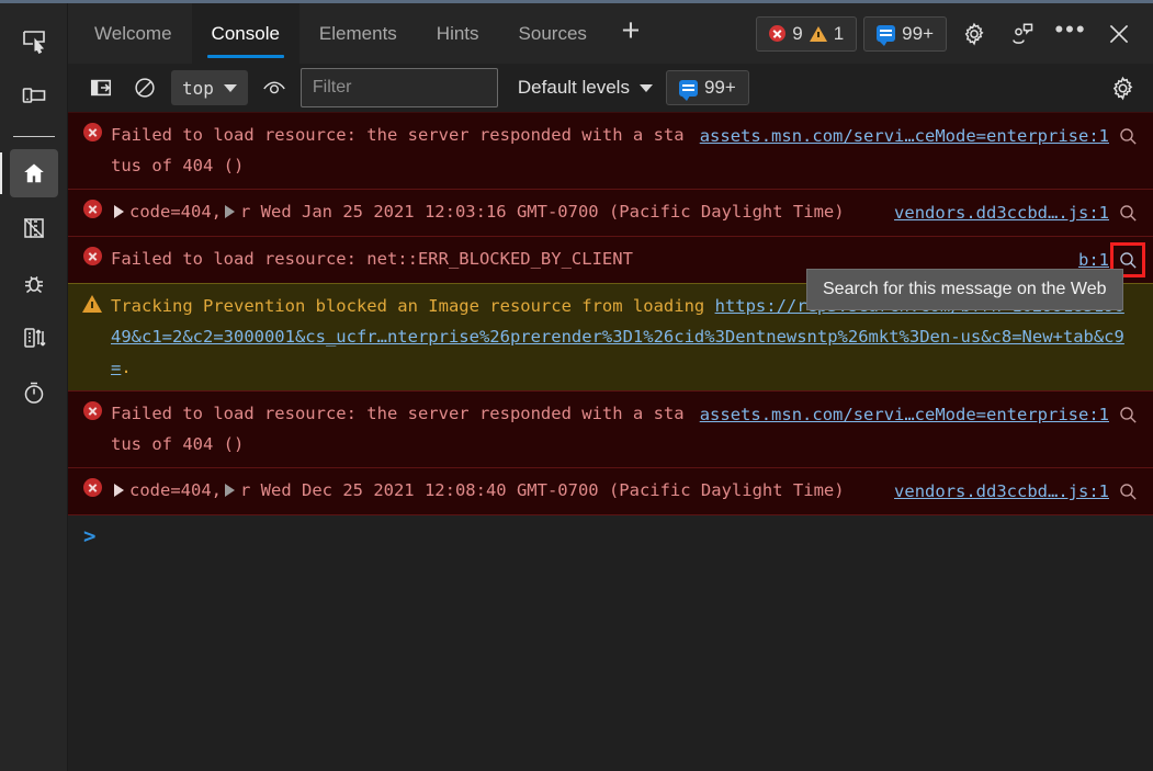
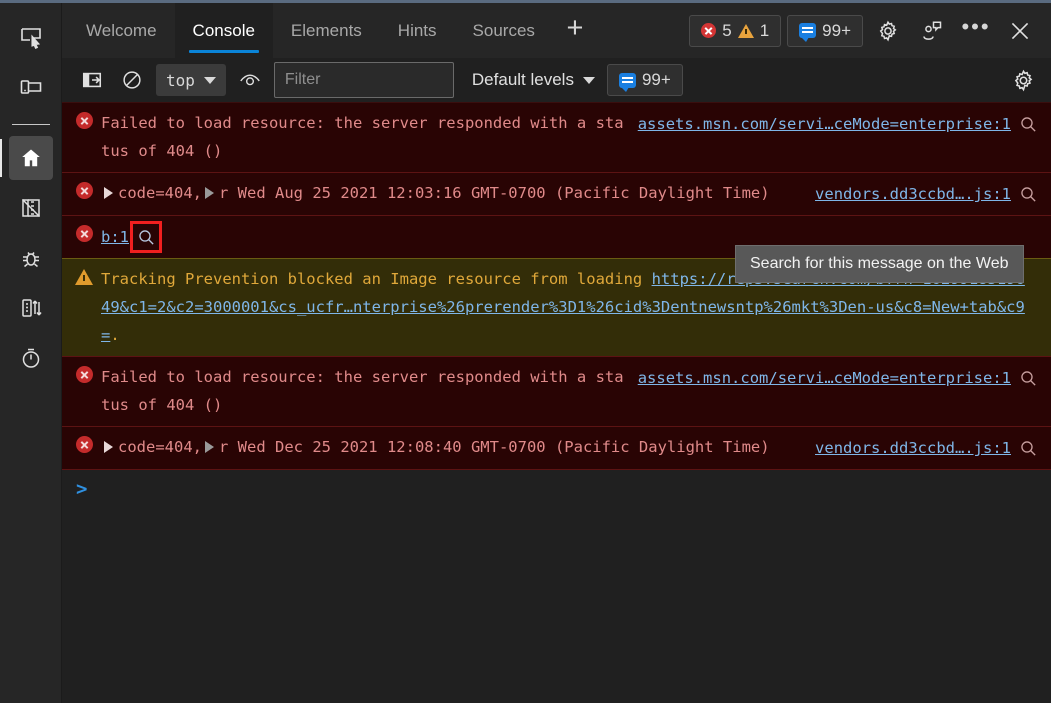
  Welcome
  Console
  Elements
  Hints
  Sources
  +
- 9
+ 5
  1
  99+
  •••
  top
  Filter
  Default levels
  99+
  Failed to load resource: the server responded with a status of 404 ()
  assets.msn.com/servi…ceMode=enterprise:1
- code=404, r Wed Jan 25 2021 12:03:16 GMT-0700 (Pacific Daylight Time)
+ code=404, r Wed Aug 25 2021 12:03:16 GMT-0700 (Pacific Daylight Time)
  vendors.dd3ccbd….js:1
- Failed to load resource: net::ERR_BLOCKED_BY_CLIENT
  b:1
  Tracking Prevention blocked an Image resource from loading https://r49&c1=2&c2=3000001&cs_ucfr…nterprise%26prerender%3D1%26cid%3Dentnewsntp%26mkt%3Den-us&c8=New+tab&c9=.
  Failed to load resource: the server responded with a status of 404 ()
  assets.msn.com/servi…ceMode=enterprise:1
  code=404, r Wed Dec 25 2021 12:08:40 GMT-0700 (Pacific Daylight Time)
  vendors.dd3ccbd….js:1
  >
  Search for this message on the Web
